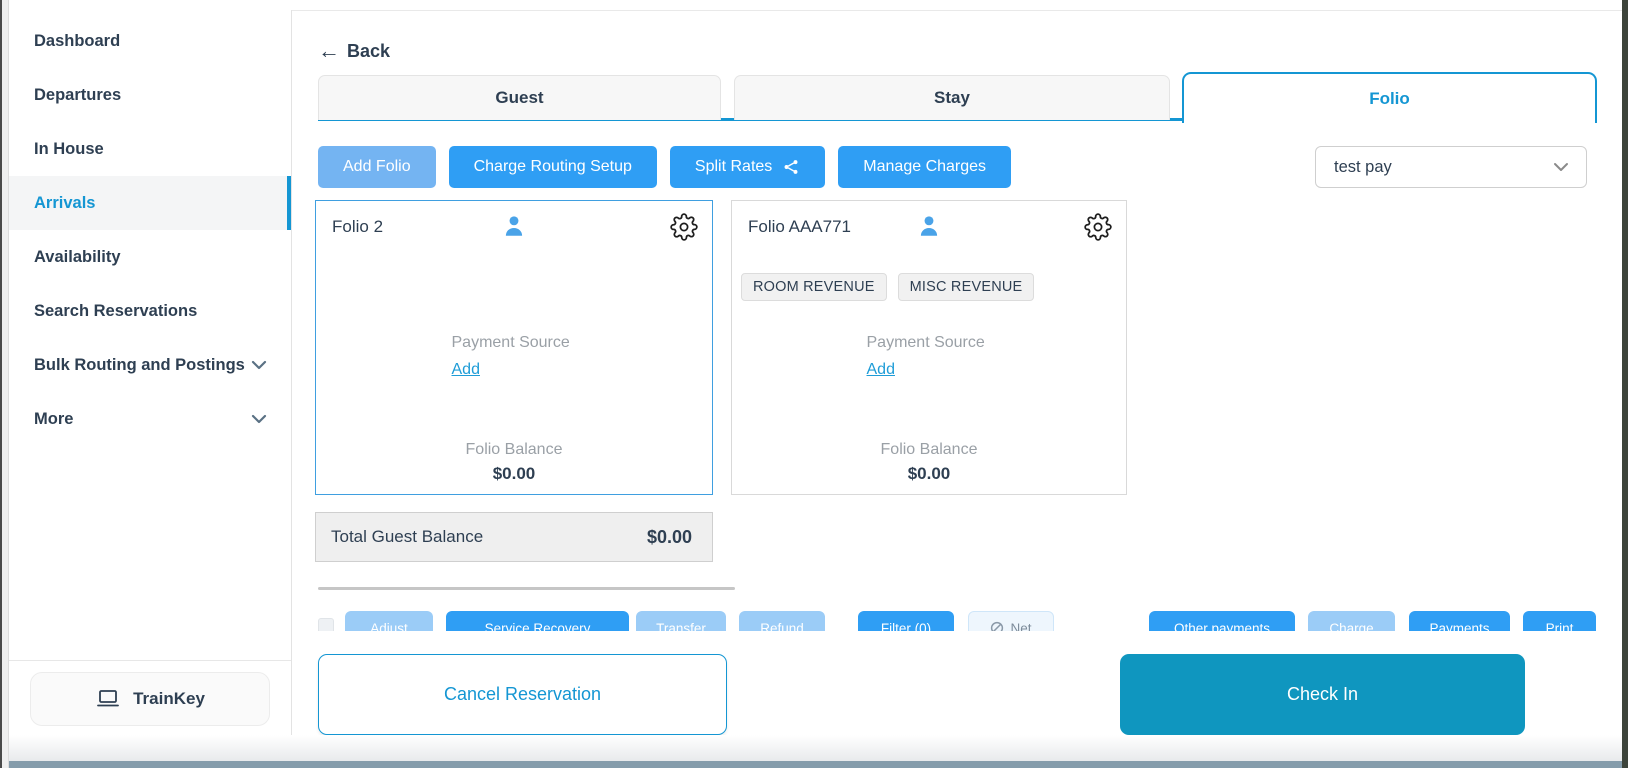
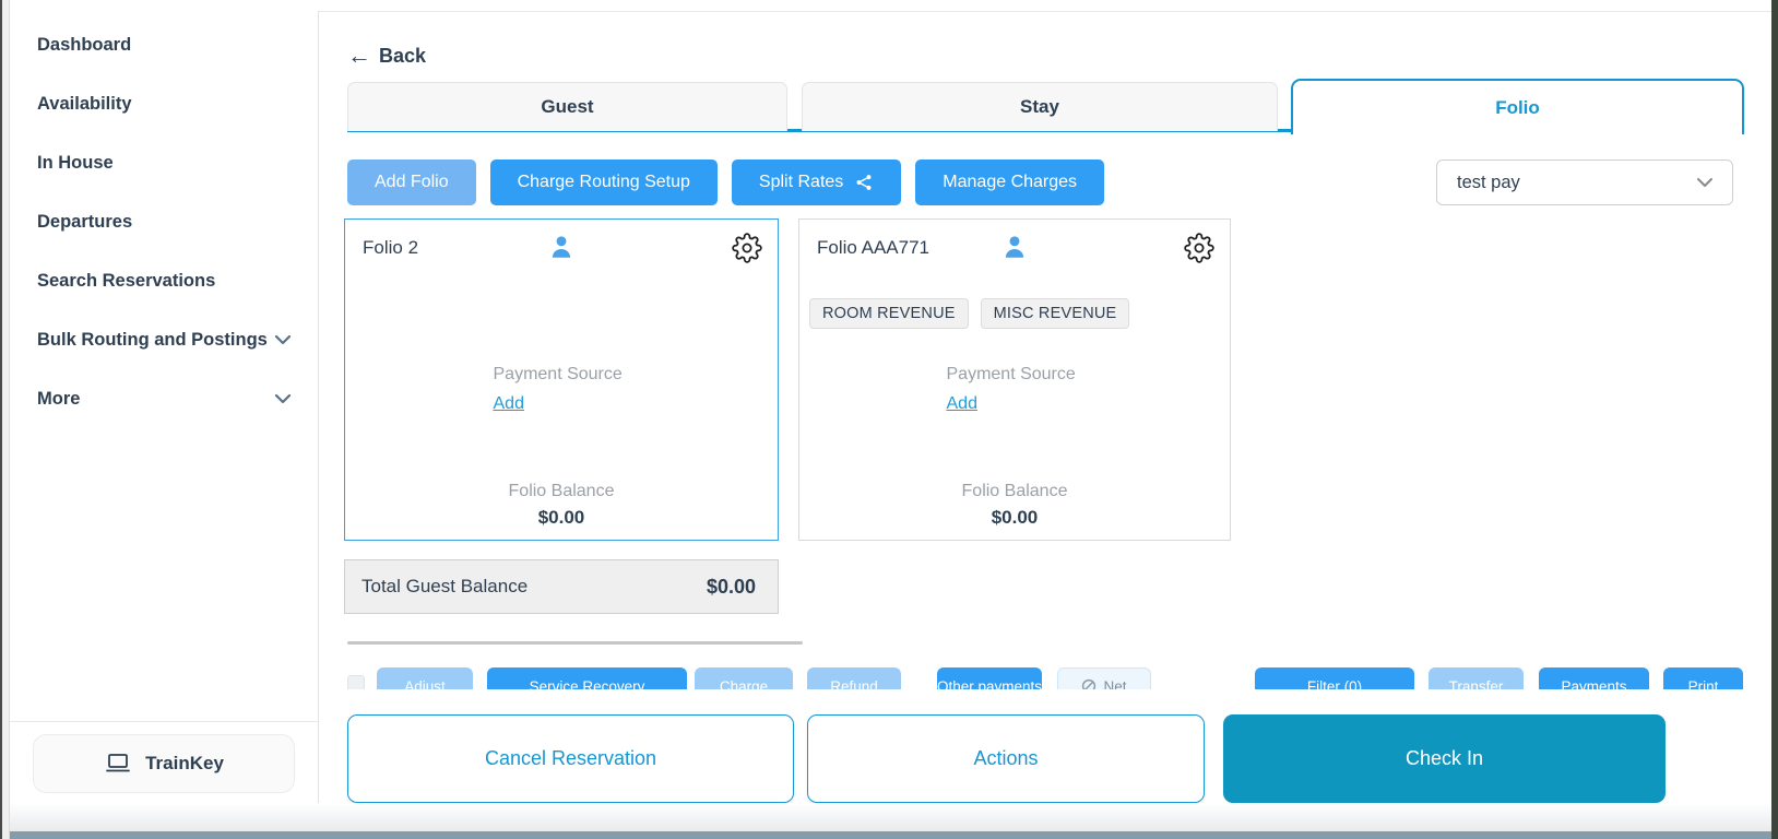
  Dashboard
- Departures
+ Availability
  In House
- Arrivals
- Availability
+ Departures
  Search Reservations
  Bulk Routing and Postings
  More
  TrainKey
  ←
  Back
  Guest
  Stay
  Folio
  Add Folio
  Charge Routing Setup
  Split Rates
  Manage Charges
  test pay
  Folio 2
  Payment Source
  Add
  Folio Balance
  $0.00
  Folio AAA771
  ROOM REVENUE
  MISC REVENUE
  Payment Source
  Add
  Folio Balance
  $0.00
  Total Guest Balance
  $0.00
  Adjust
  Service Recovery
- Transfer
+ Charge
  Refund
- Filter (0)
+ Other payments
  Net
- Other payments
+ Filter (0)
- Charge
+ Transfer
  Payments
  Print
  Cancel Reservation
+ Actions
  Check In
